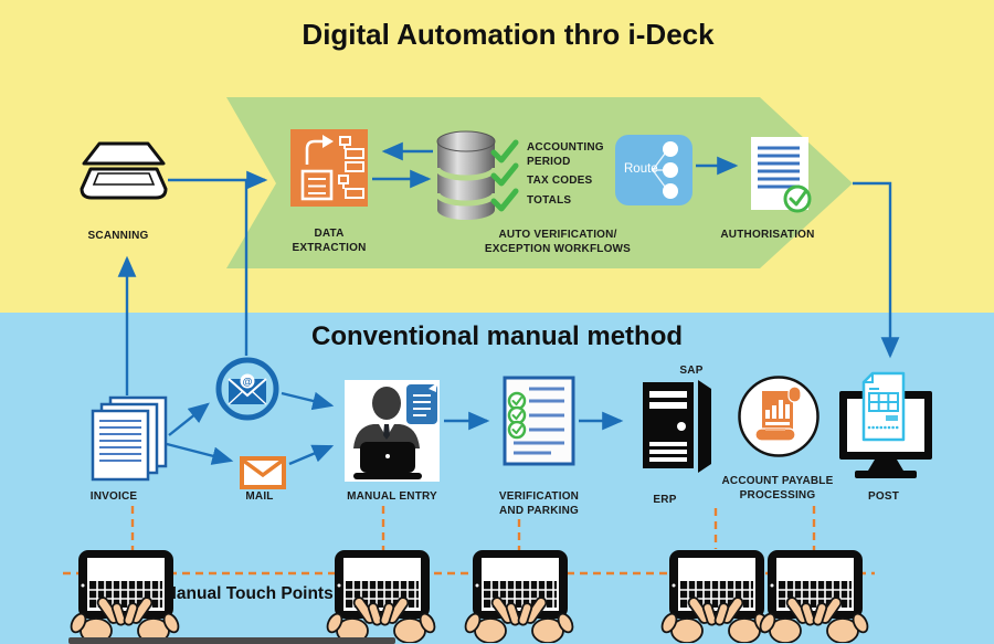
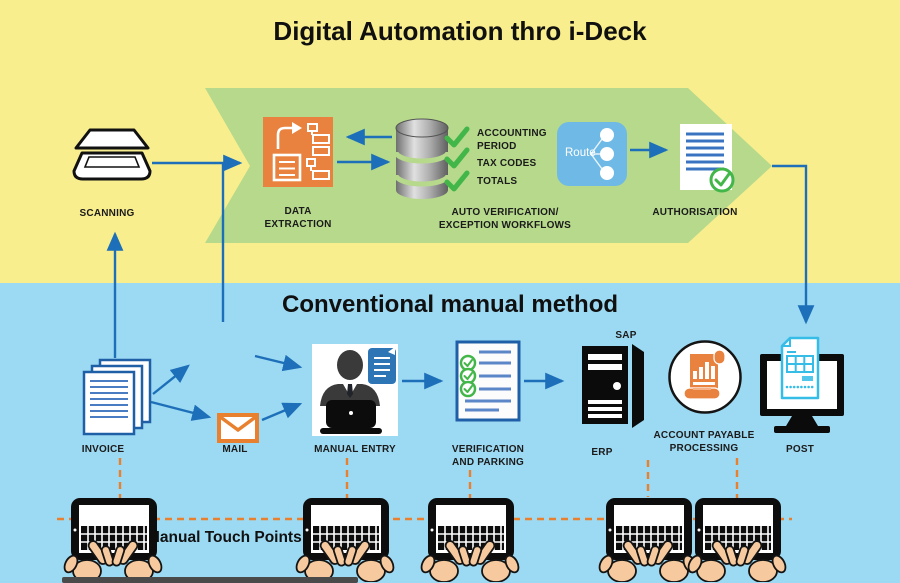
  Digital Automation thro i-Deck
  Conventional manual method
  SCANNING
  DATA EXTRACTION
  ACCOUNTING PERIOD
  TAX CODES
  TOTALS
  AUTO VERIFICATION/ EXCEPTION WORKFLOWS
  Route
  AUTHORISATION
  INVOICE
- @
  MAIL
  MANUAL ENTRY
  VERIFICATION AND PARKING
  SAP
  ERP
  ACCOUNT PAYABLE PROCESSING
  POST
  anual Touch Points
